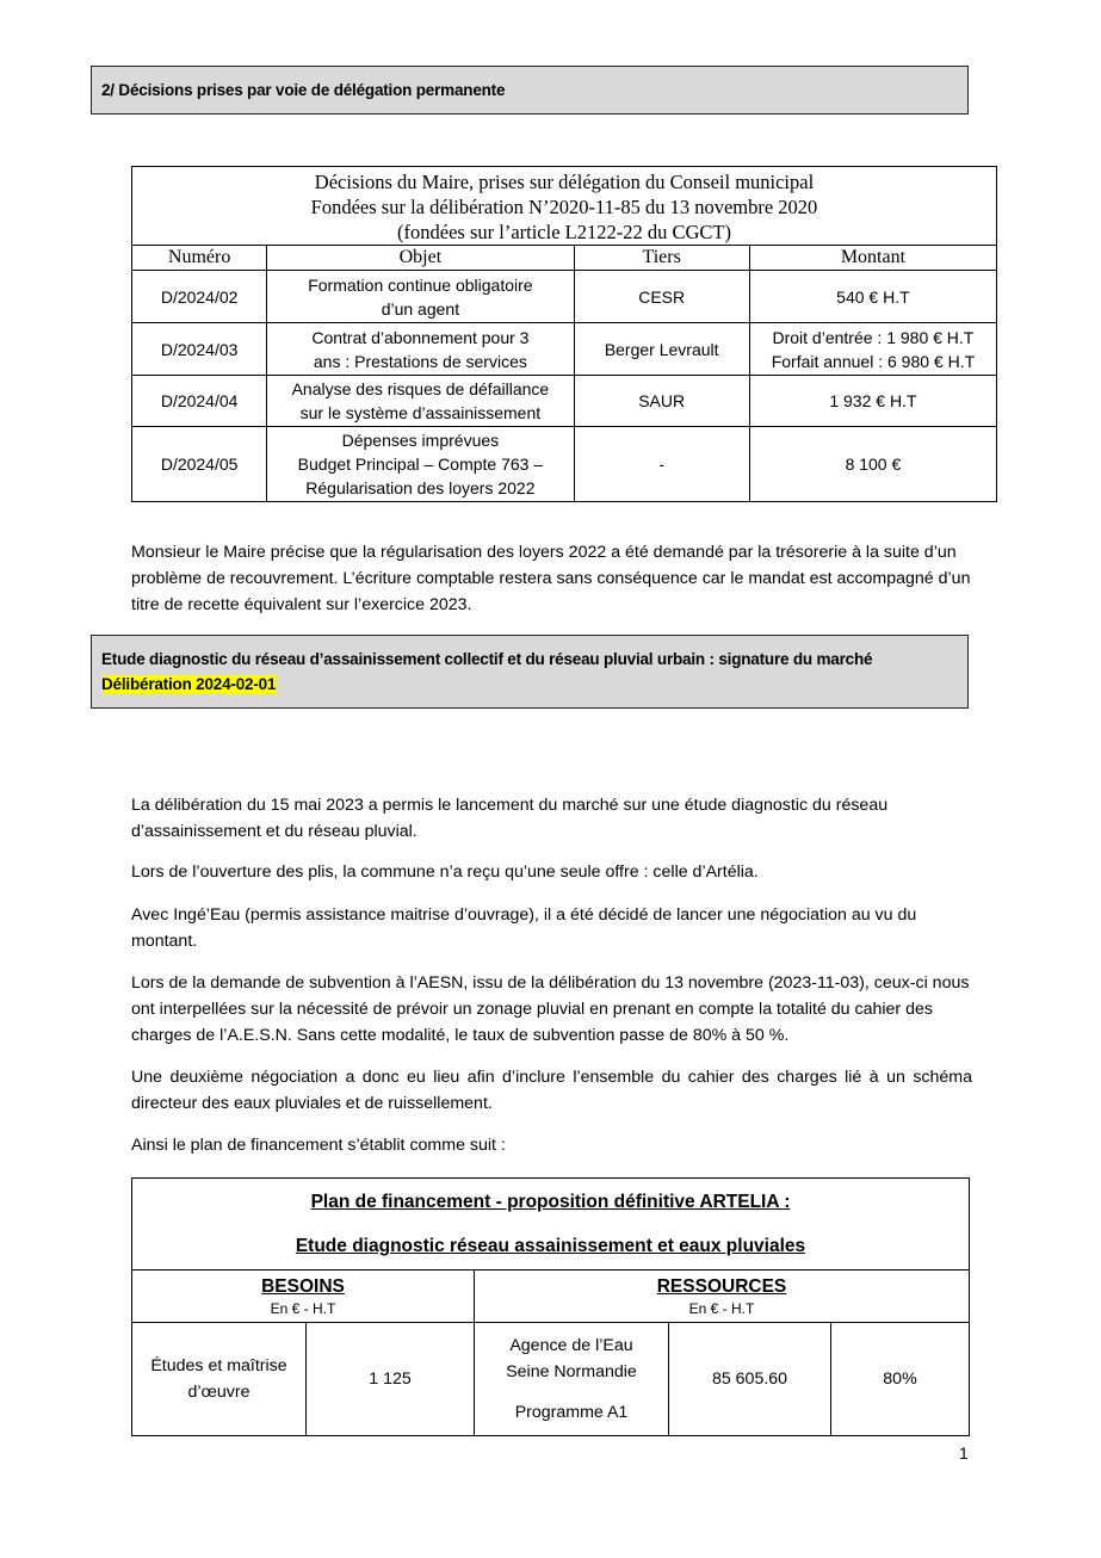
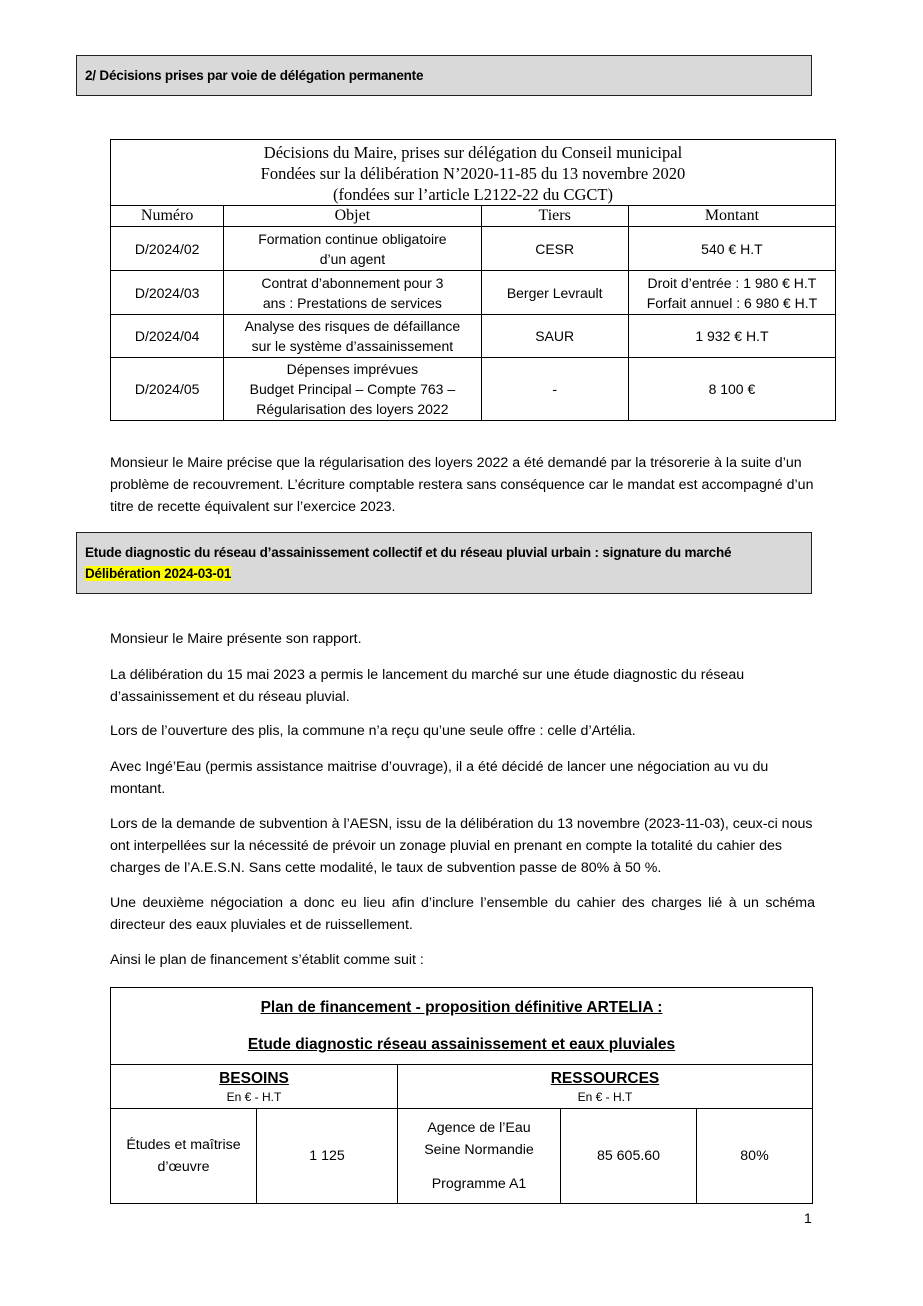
  2/ Décisions prises par voie de délégation permanente
  Décisions du Maire, prises sur délégation du Conseil municipal Fondées sur la délibération N’2020-11-85 du 13 novembre 2020 (fondées sur l’article L2122-22 du CGCT)
  Numéro	Objet	Tiers	Montant
  D/2024/02	Formation continue obligatoire d’un agent	CESR	540 € H.T
  D/2024/03	Contrat d’abonnement pour 3 ans : Prestations de services	Berger Levrault	Droit d’entrée : 1 980 € H.T Forfait annuel : 6 980 € H.T
  D/2024/04	Analyse des risques de défaillance sur le système d’assainissement	SAUR	1 932 € H.T
  D/2024/05	Dépenses imprévues Budget Principal – Compte 763 – Régularisation des loyers 2022	-	8 100 €
  Monsieur le Maire précise que la régularisation des loyers 2022 a été demandé par la trésorerie à la suite d’un problème de recouvrement. L’écriture comptable restera sans conséquence car le mandat est accompagné d’un titre de recette équivalent sur l’exercice 2023.
  Etude diagnostic du réseau d’assainissement collectif et du réseau pluvial urbain : signature du marché
- Délibération 2024-02-01
+ Délibération 2024-03-01
+ Monsieur le Maire présente son rapport.
  La délibération du 15 mai 2023 a permis le lancement du marché sur une étude diagnostic du réseau d’assainissement et du réseau pluvial.
  Lors de l’ouverture des plis, la commune n’a reçu qu’une seule offre : celle d’Artélia.
  Avec Ingé’Eau (permis assistance maitrise d’ouvrage), il a été décidé de lancer une négociation au vu du montant.
  Lors de la demande de subvention à l’AESN, issu de la délibération du 13 novembre (2023-11-03), ceux-ci nous ont interpellées sur la nécessité de prévoir un zonage pluvial en prenant en compte la totalité du cahier des charges de l’A.E.S.N. Sans cette modalité, le taux de subvention passe de 80% à 50 %.
  Une deuxième négociation a donc eu lieu afin d’inclure l’ensemble du cahier des charges lié à un schéma directeur des eaux pluviales et de ruissellement.
  Ainsi le plan de financement s’établit comme suit :
  Plan de financement - proposition définitive ARTELIA : Etude diagnostic réseau assainissement et eaux pluviales
  BESOINS En € - H.T	RESSOURCES En € - H.T
  Études et maîtrise d’œuvre	1 125	Agence de l’Eau Seine Normandie Programme A1	85 605.60	80%
  1
